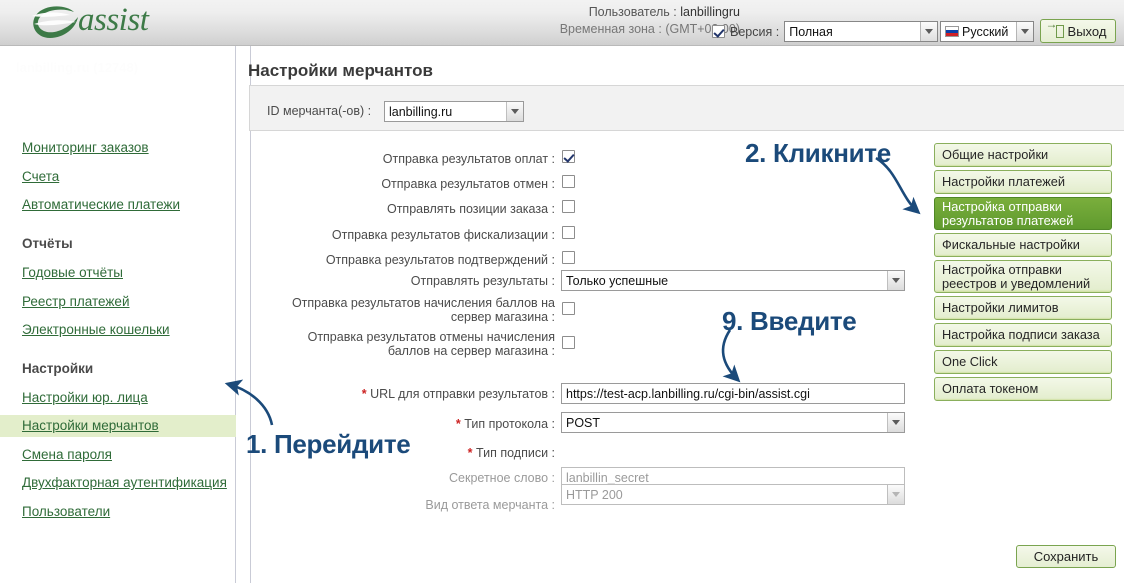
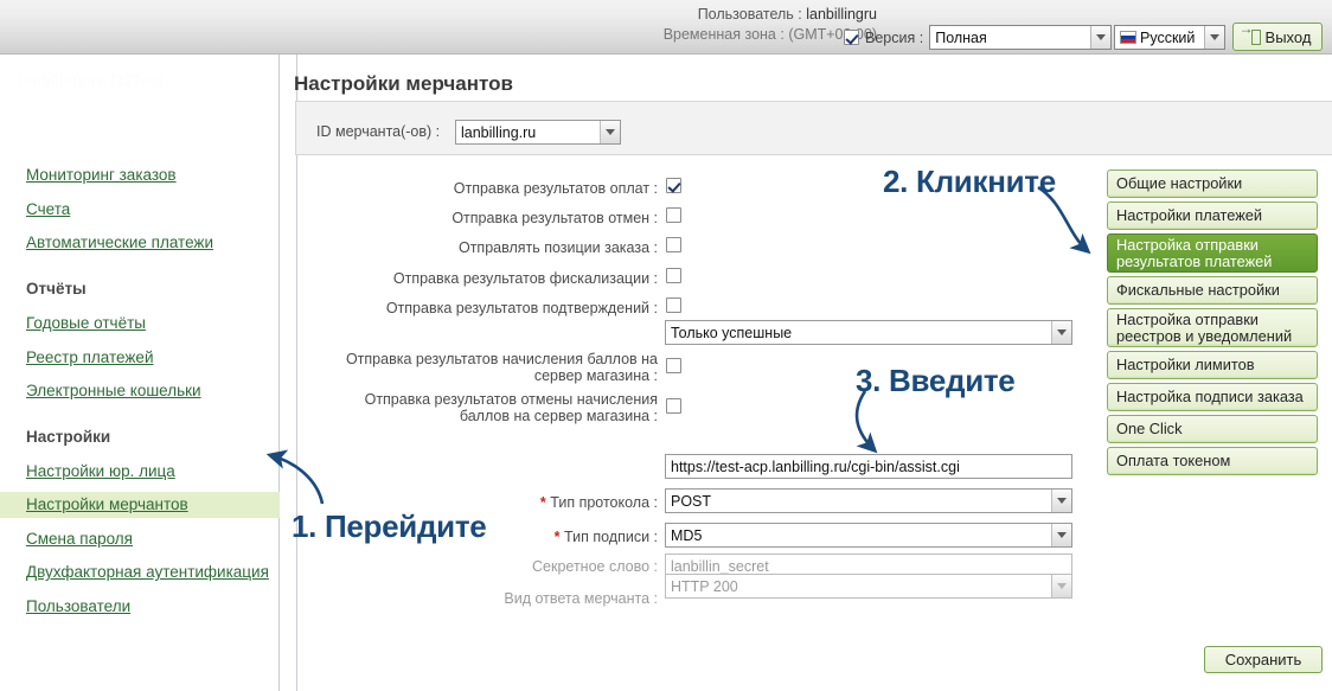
- assist
  Пользователь : lanbillingru
  Временная зона : (GMT+000)
  Версия :
  Полная
  Русский
  Выход
  Мониторинг заказов
  Счета
  Автоматические платежи
  Отчёты
  Годовые отчёты
  Реестр платежей
  Электронные кошельки
  Настройки
  Настройки юр. лица
  Настройки мерчантов
  Смена пароля
  Двухфакторная аутентификация
  Пользователи
  Настройки мерчантов
  ID мерчанта(-ов) :
  lanbilling.ru
  Отправка результатов оплат :
  Отправка результатов отмен :
  Отправлять позиции заказа :
  Отправка результатов фискализации :
  Отправка результатов подтверждений :
- Отправлять результаты :
  Только успешные
  Отправка результатов начисления баллов на сервер магазина :
  Отправка результатов отмены начисления баллов на сервер магазина :
- * URL для отправки результатов :
  https://test-acp.lanbilling.ru/cgi-bin/assist.cgi
  * Тип протокола :
  POST
  * Тип подписи :
+ MD5
  Секретное слово :
  lanbillin_secret
  Вид ответа мерчанта :
  HTTP 200
  Общие настройки
  Настройки платежей
  Настройка отправки результатов платежей
  Фискальные настройки
  Настройка отправки реестров и уведомлений
  Настройки лимитов
  Настройка подписи заказа
  One Click
  Оплата токеном
  Сохранить
  1. Перейдите
  2. Кликните
- 9. Введите
+ 3. Введите
